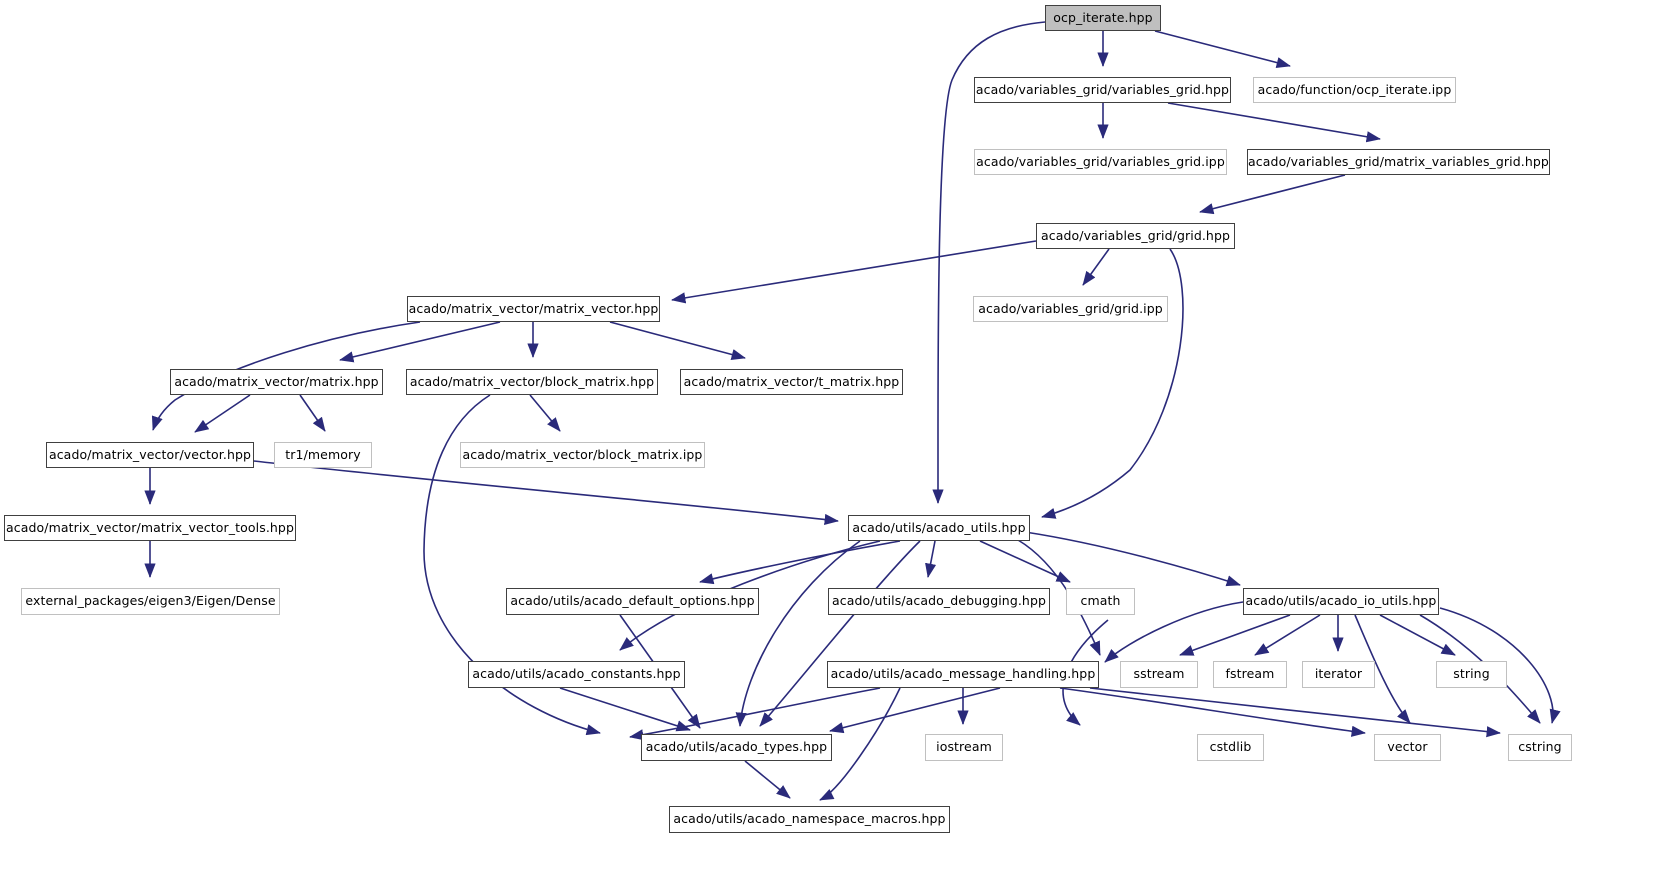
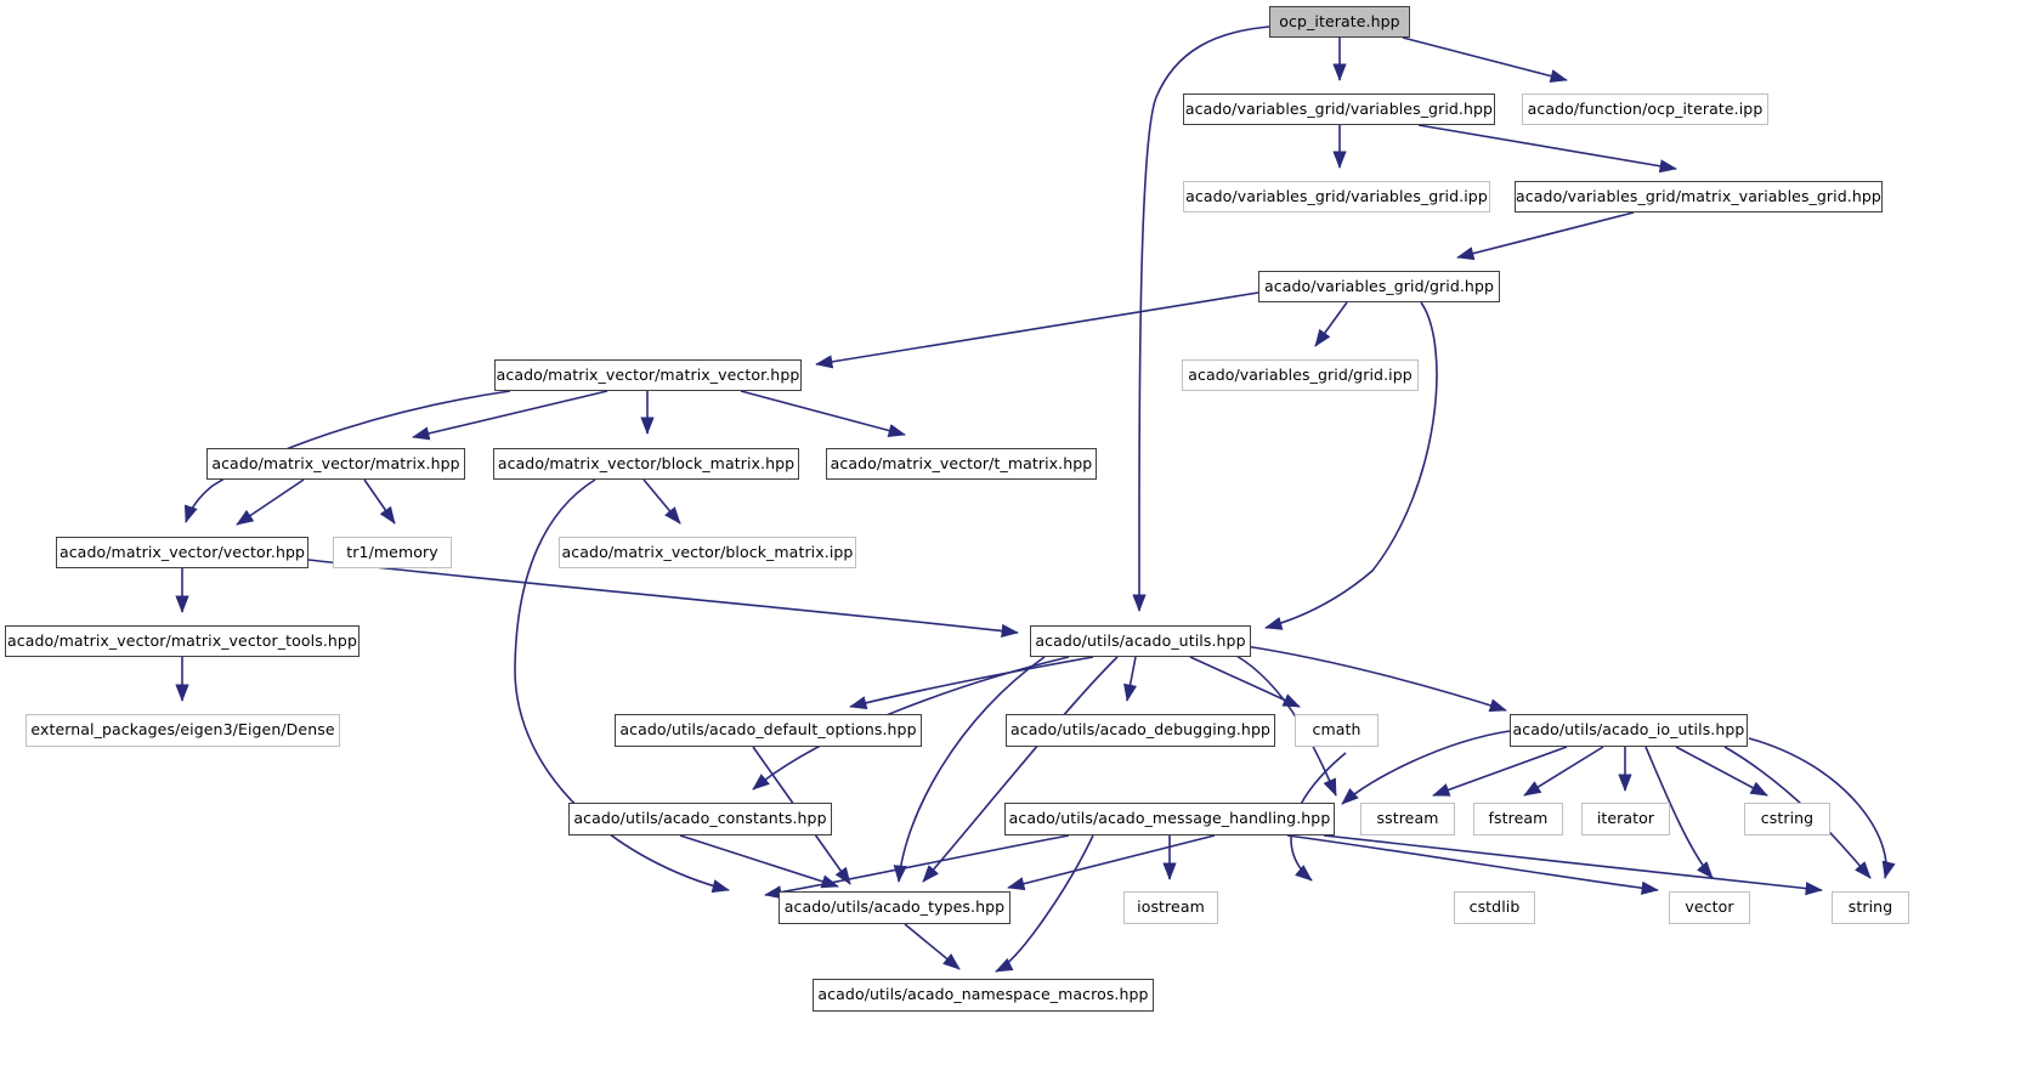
  ocp_iterate.hpp
  acado/variables_grid/variables_grid.hpp
  acado/function/ocp_iterate.ipp
  acado/variables_grid/variables_grid.ipp
  acado/variables_grid/matrix_variables_grid.hpp
  acado/variables_grid/grid.hpp
  acado/variables_grid/grid.ipp
  acado/matrix_vector/matrix_vector.hpp
  acado/matrix_vector/matrix.hpp
  acado/matrix_vector/block_matrix.hpp
  acado/matrix_vector/t_matrix.hpp
  acado/matrix_vector/vector.hpp
  tr1/memory
  acado/matrix_vector/block_matrix.ipp
  acado/matrix_vector/matrix_vector_tools.hpp
  external_packages/eigen3/Eigen/Dense
  acado/utils/acado_utils.hpp
  acado/utils/acado_default_options.hpp
  acado/utils/acado_debugging.hpp
  cmath
  acado/utils/acado_io_utils.hpp
  acado/utils/acado_constants.hpp
  acado/utils/acado_message_handling.hpp
  sstream
  fstream
  iterator
- string
+ cstring
  acado/utils/acado_types.hpp
  iostream
  cstdlib
  vector
- cstring
+ string
  acado/utils/acado_namespace_macros.hpp
